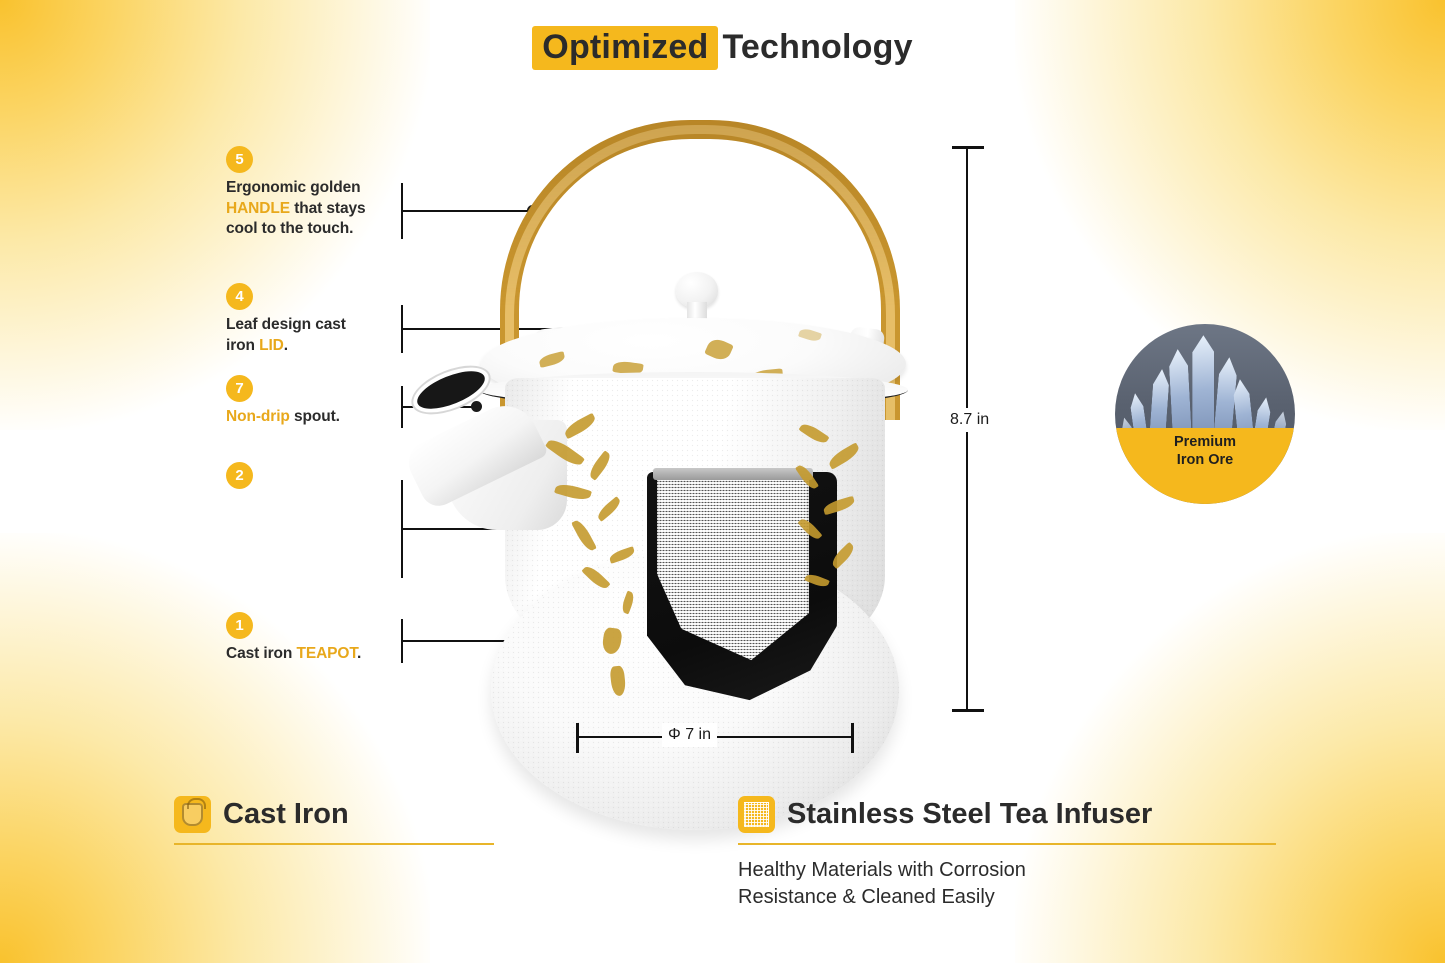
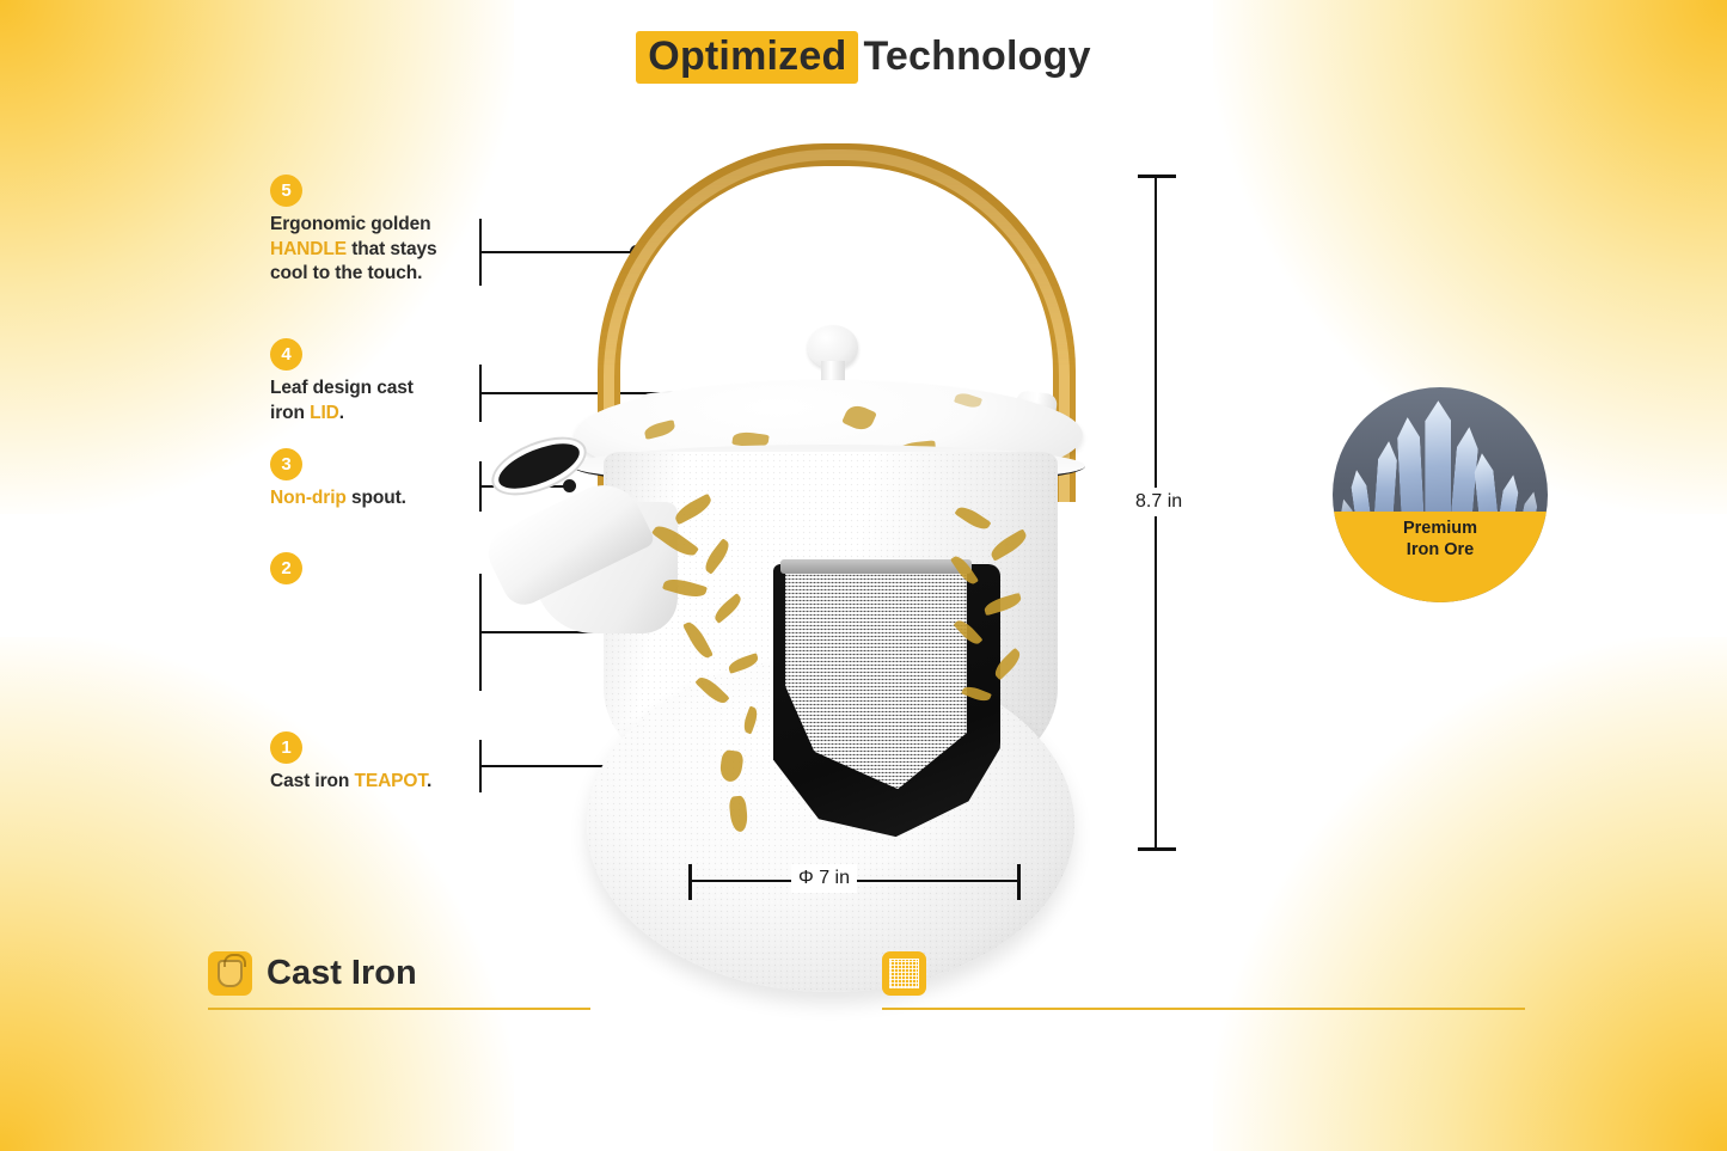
  Optimized Technology
  5
  Ergonomic golden
  HANDLE that stays
  cool to the touch.
  4
  Leaf design cast
  iron LID.
- 7
+ 3
  Non-drip spout.
  2
  1
  Cast iron TEAPOT.
  8.7 in
  Φ 7 in
  Premium
  Iron Ore
  Cast Iron
- Stainless Steel Tea Infuser
- Healthy Materials with Corrosion
- Resistance & Cleaned Easily
